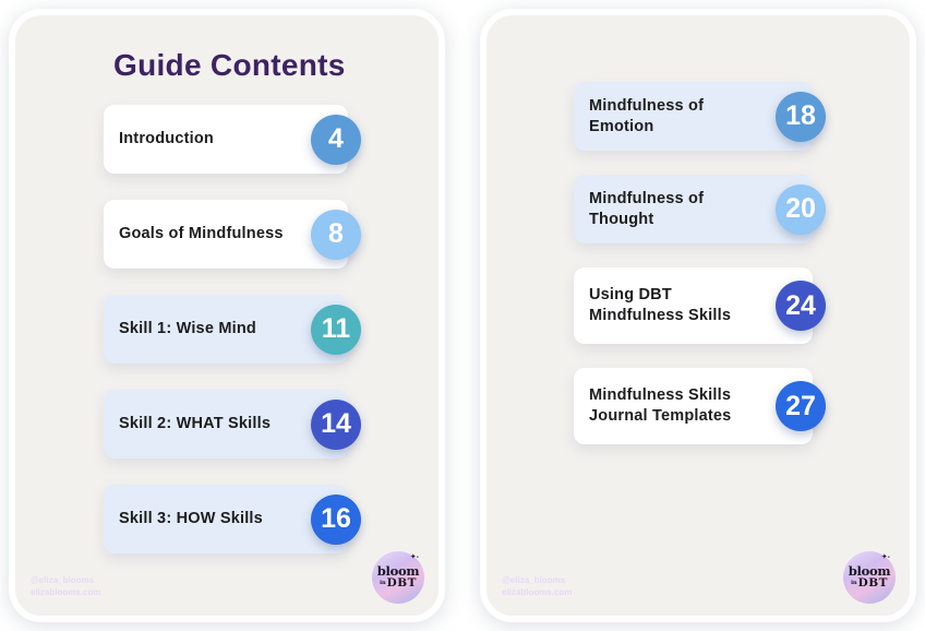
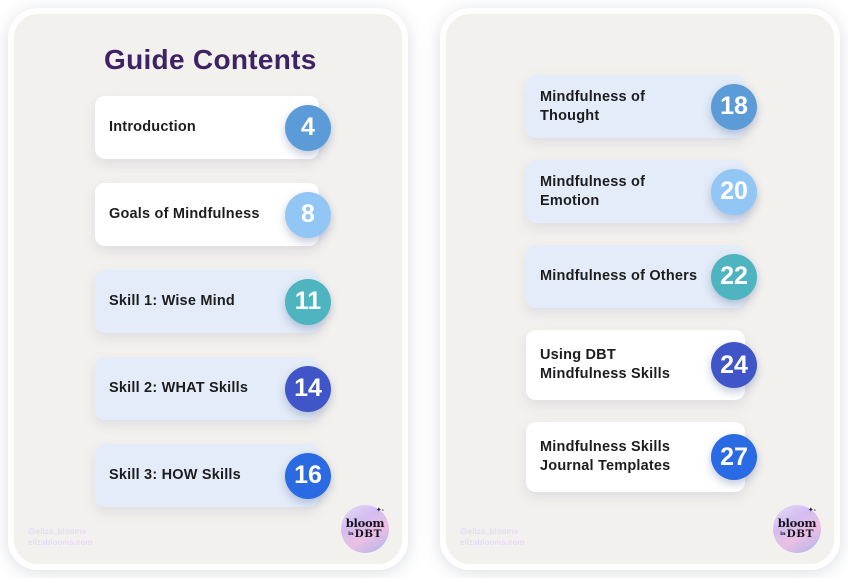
  Guide Contents
  Introduction
  4
  Goals of Mindfulness
  8
  Skill 1: Wise Mind
  11
  Skill 2: WHAT Skills
  14
  Skill 3: HOW Skills
  16
  @eliza_blooms
  elizablooms.com
  ✦˖
  bloom
- Mindfulness of Emotion
+ Mindfulness of Thought
  18
- Mindfulness of Thought
+ Mindfulness of Emotion
  20
+ Mindfulness of Others
+ 22
  Using DBT
  Mindfulness Skills
  24
  Mindfulness Skills
  Journal Templates
  27
  @eliza_blooms
  elizablooms.com
  ✦˖
  bloom
